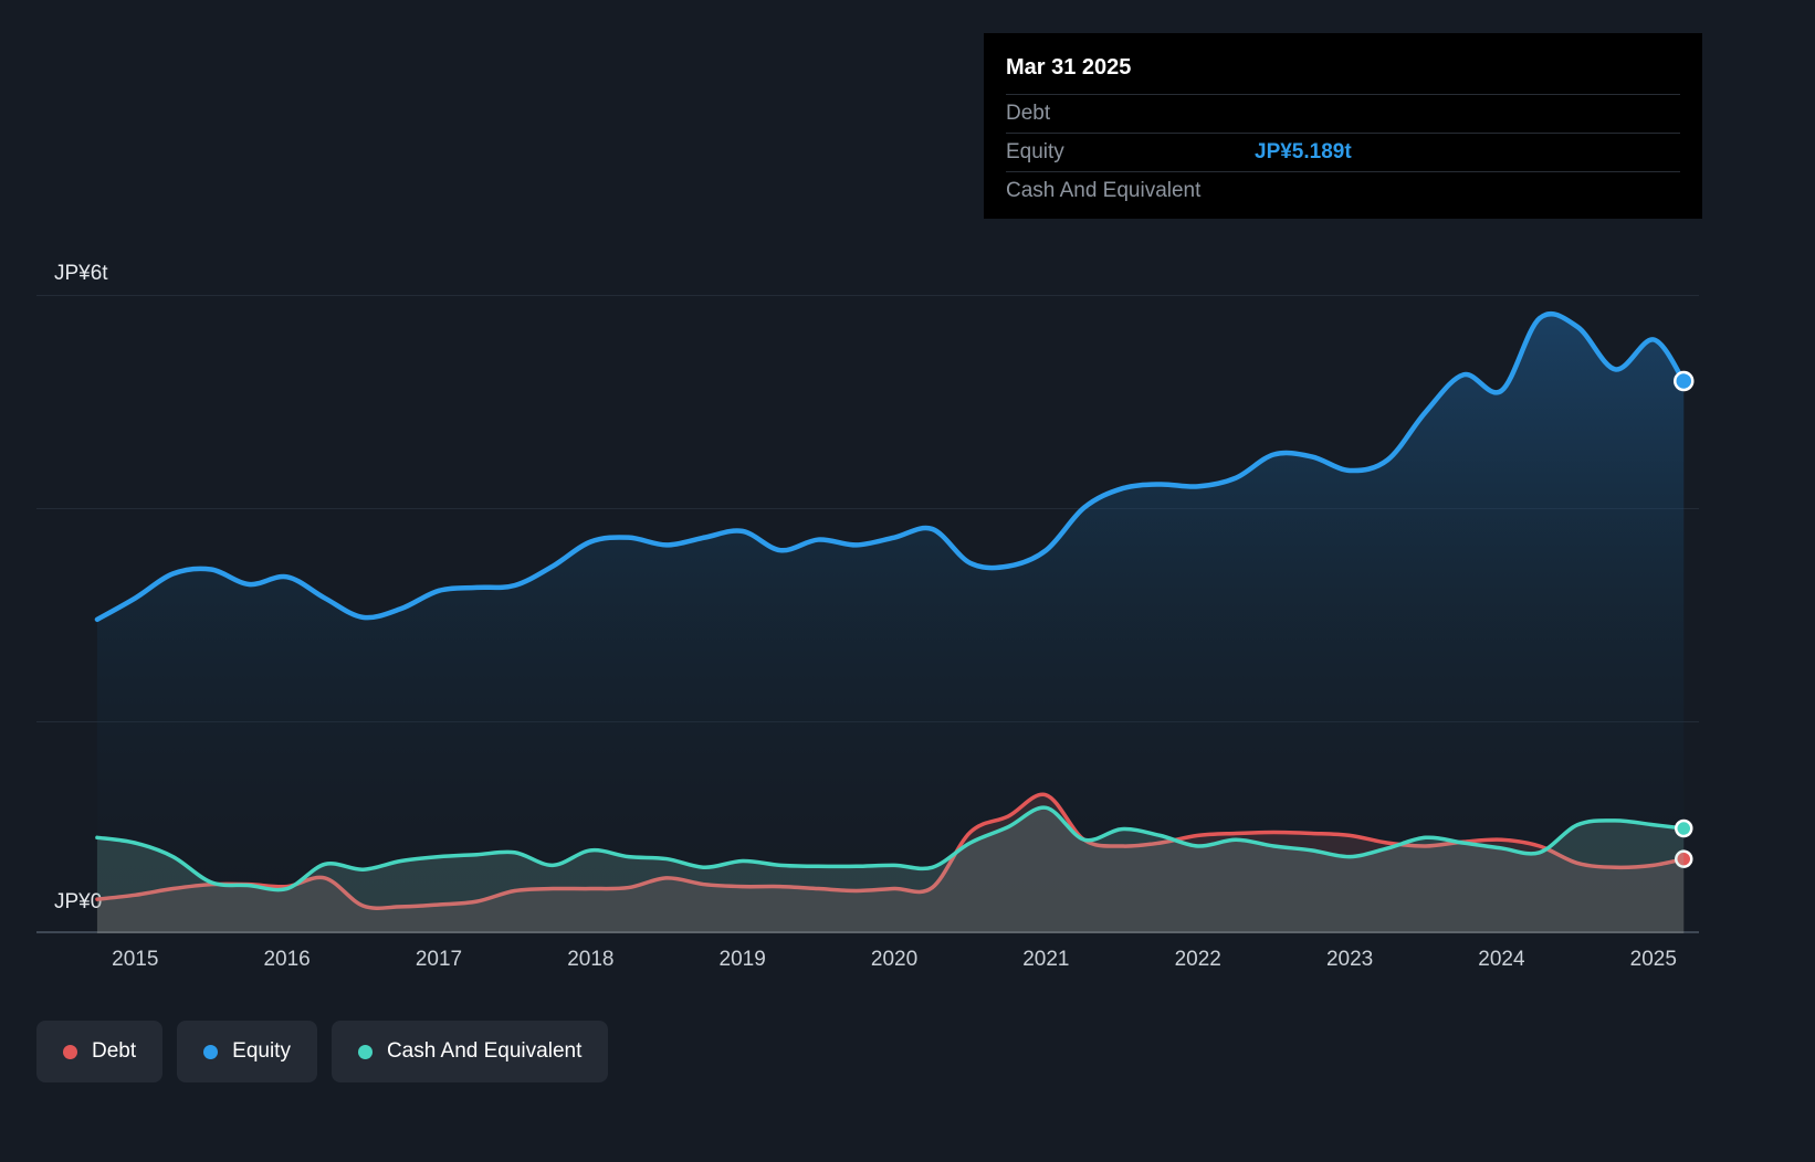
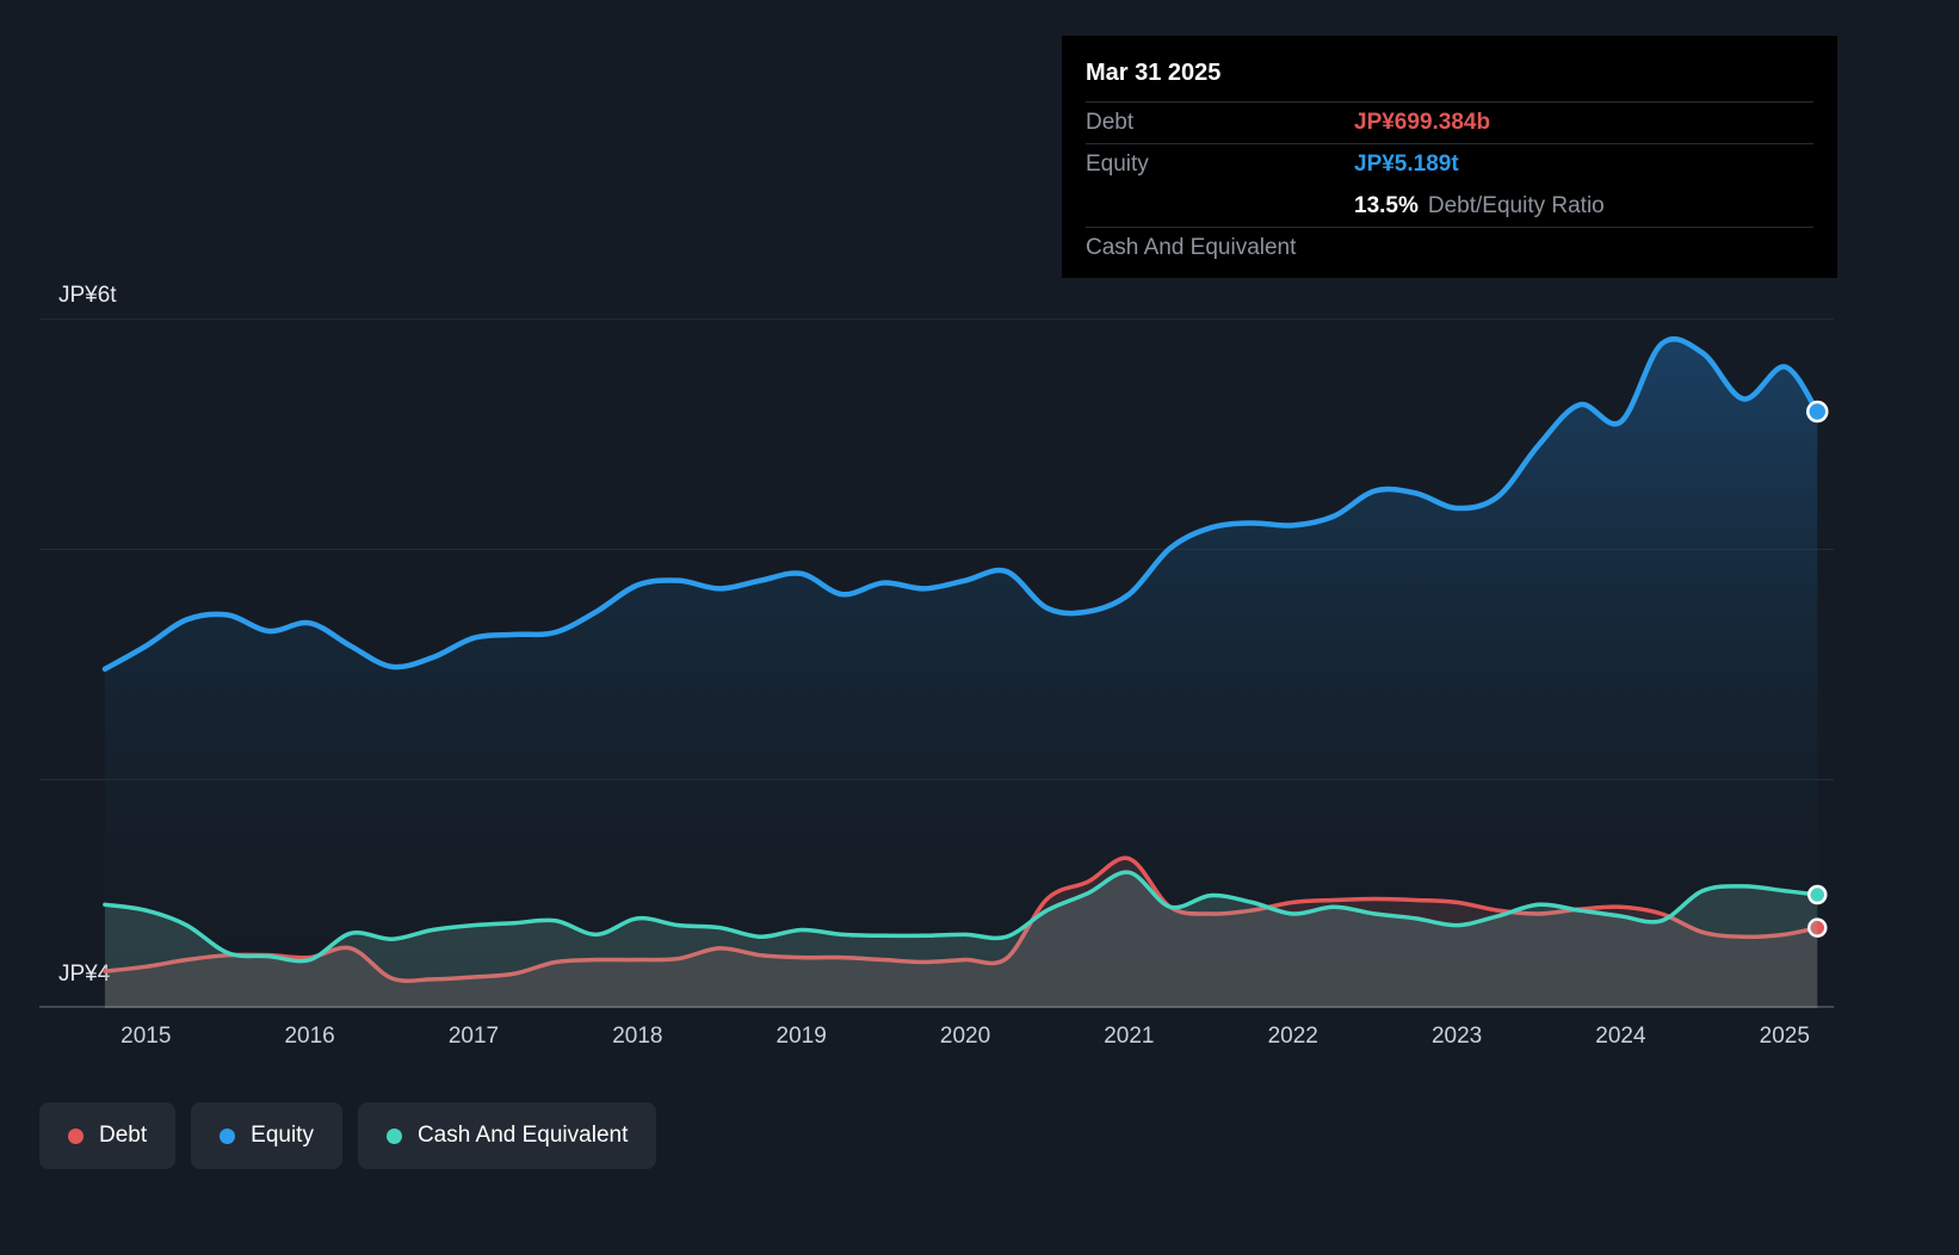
  JP¥6t
- JP¥0
+ JP¥4
  2015
  2016
  2017
  2018
  2019
  2020
  2021
  2022
  2023
  2024
  2025
  Mar 31 2025
  Debt
+ JP¥699.384b
  Equity
  JP¥5.189t
+ 13.5% Debt/Equity Ratio
  Cash And Equivalent
  Debt
  Equity
  Cash And Equivalent
